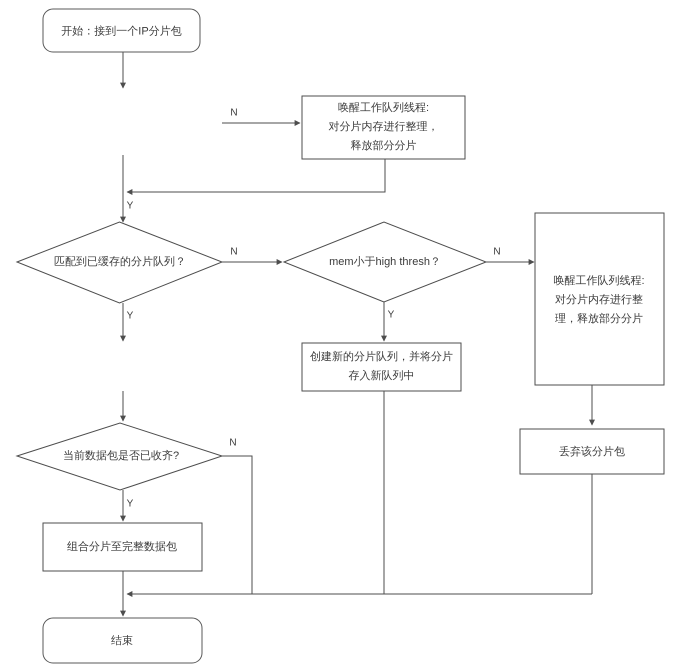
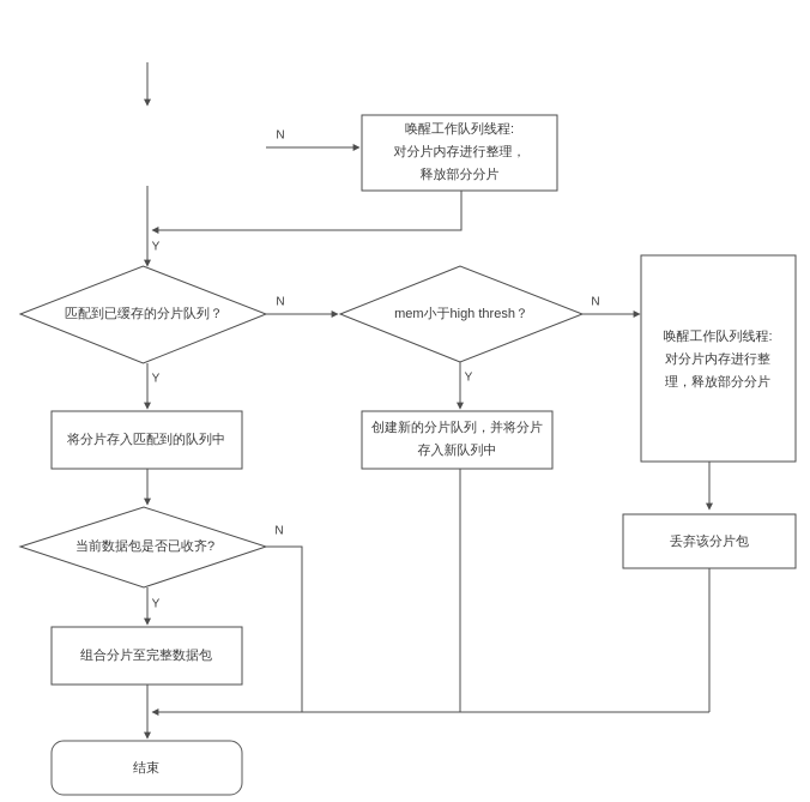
- 开始：接到一个IP分片包
  N
  Y
  唤醒工作队列线程:
  对分片内存进行整理，
  释放部分分片
  匹配到已缓存的分片队列？
  N
  Y
  mem小于high thresh？
  N
  Y
  唤醒工作队列线程:
  对分片内存进行整
  理，释放部分分片
+ 将分片存入匹配到的队列中
  创建新的分片队列，并将分片
  存入新队列中
  当前数据包是否已收齐?
  N
  Y
  丢弃该分片包
  组合分片至完整数据包
  结束
